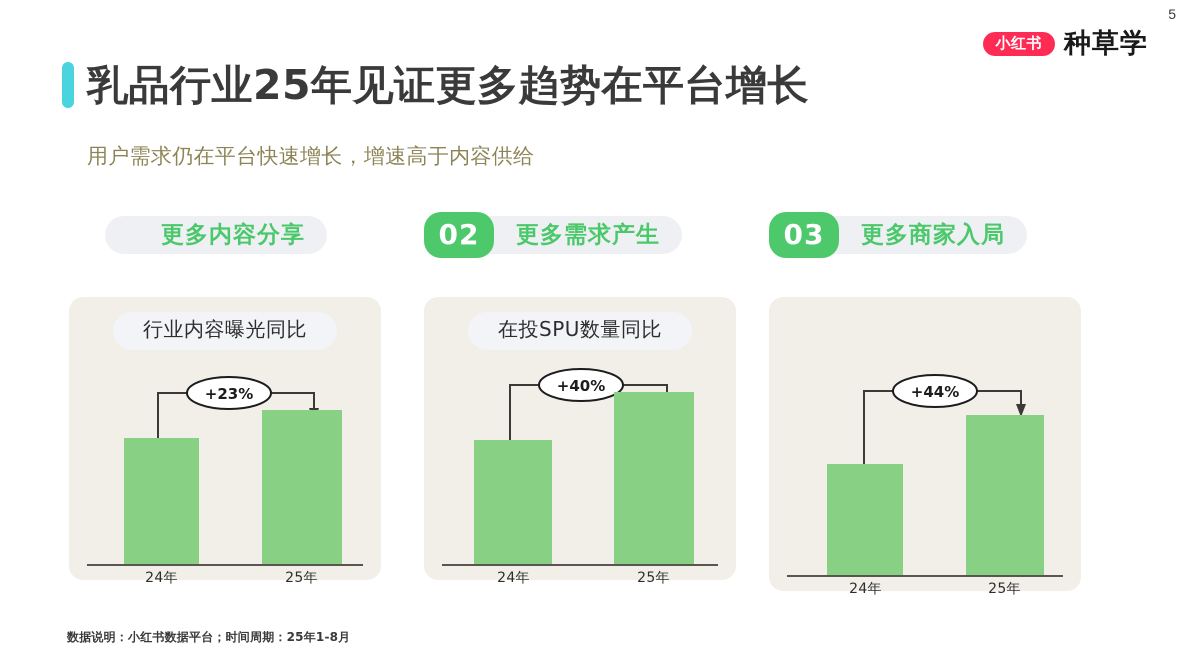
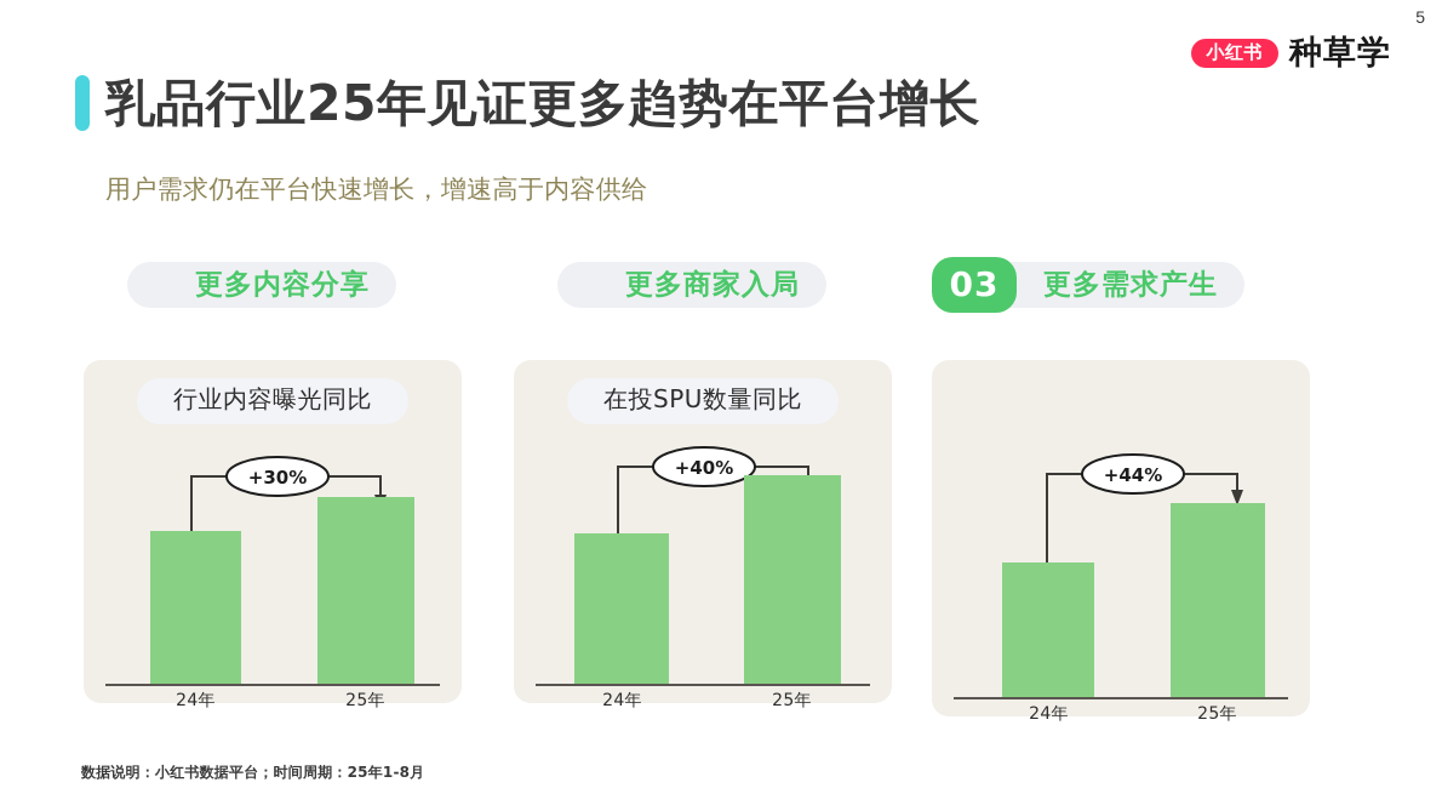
  5
  小红书
  种草学
  乳品行业25年见证更多趋势在平台增长
  用户需求仍在平台快速增长，增速高于内容供给
  更多内容分享
  行业内容曝光同比
- +23%
+ +30%
  24年
  25年
- 更多需求产生
+ 更多商家入局
- 02
  在投SPU数量同比
  +40%
  24年
  25年
- 更多商家入局
+ 更多需求产生
  03
  +44%
  24年
  25年
  数据说明：小红书数据平台；时间周期：25年1-8月
